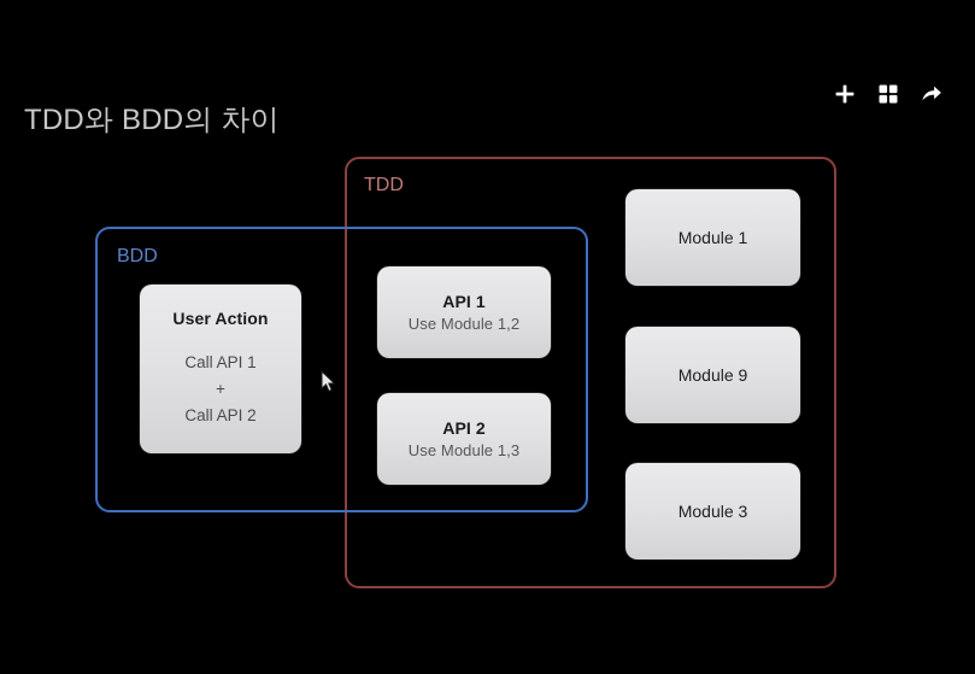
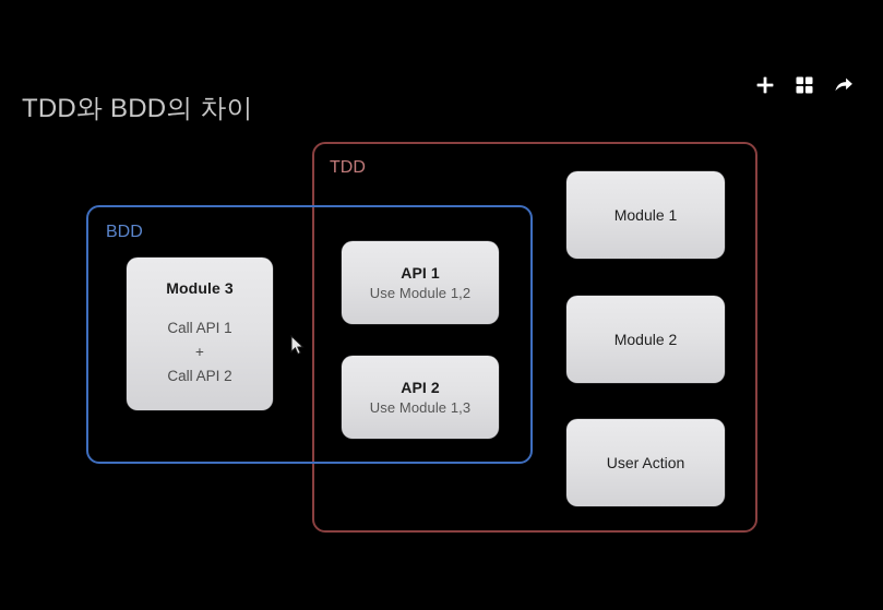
  TDD와 BDD의 차이
  TDD
  BDD
- User Action
+ Module 3
  Call API 1
  +
  Call API 2
  API 1
  Use Module 1,2
  API 2
  Use Module 1,3
  Module 1
- Module 9
+ Module 2
- Module 3
+ User Action
